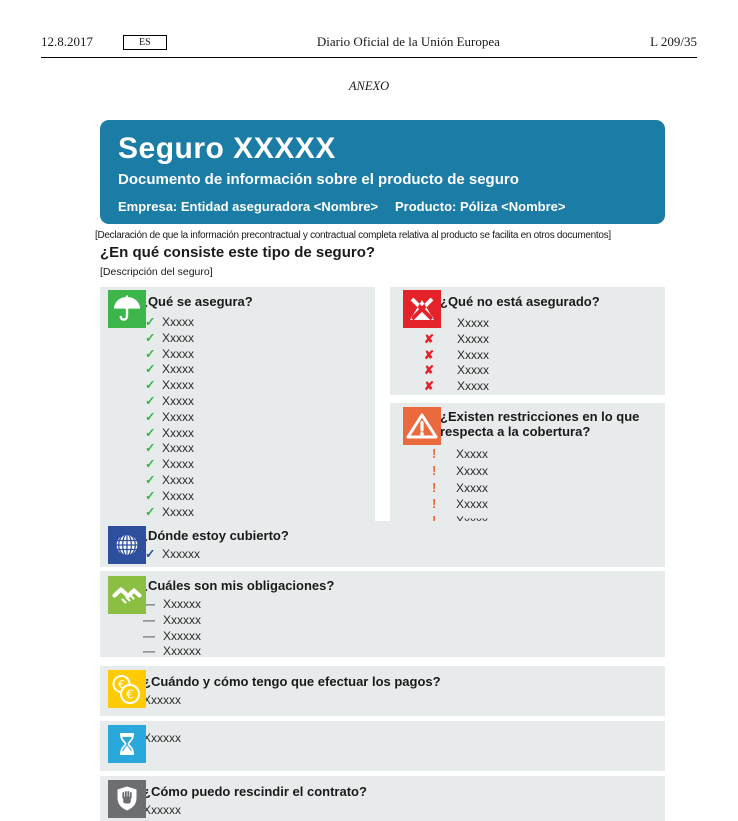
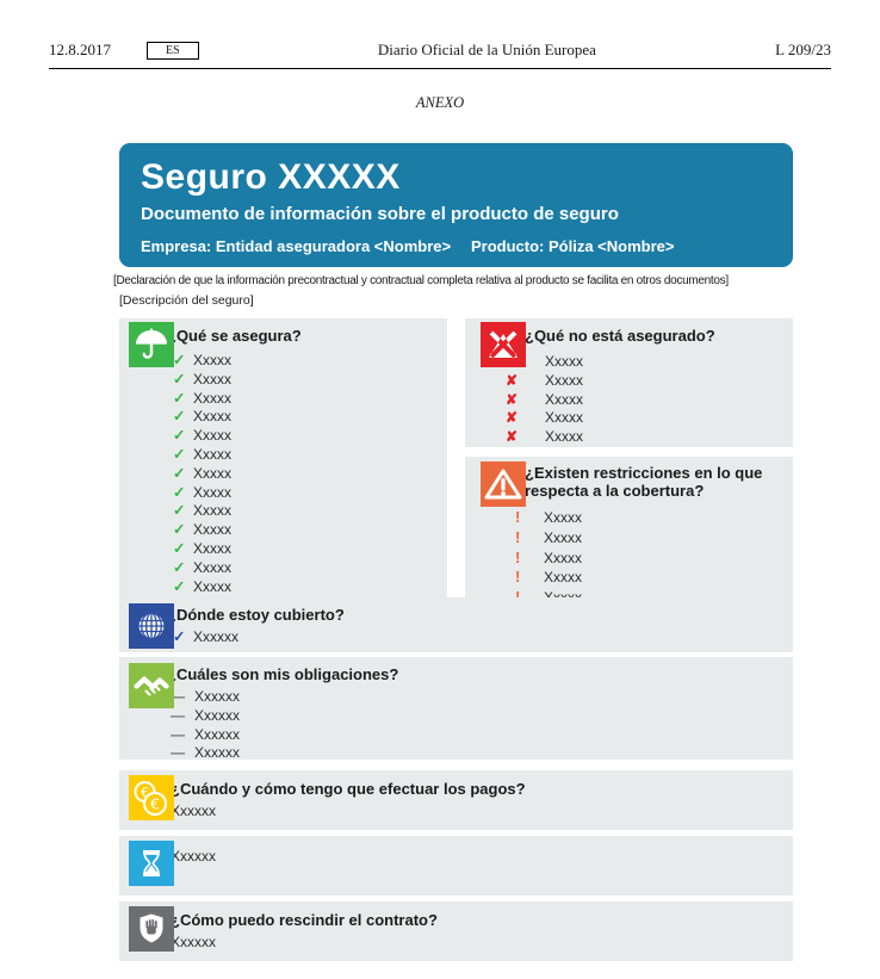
  12.8.2017
  ES
  Diario Oficial de la Unión Europea
- L 209/35
+ L 209/23
  ANEXO
  Seguro XXXXX
  Documento de información sobre el producto de seguro
  Empresa: Entidad aseguradora <Nombre>
  Producto: Póliza <Nombre>
  [Declaración de que la información precontractual y contractual completa relativa al producto se facilita en otros documentos]
- ¿En qué consiste este tipo de seguro?
  [Descripción del seguro]
  Qué se asegura?
  ✓
  Xxxxx
  ✓
  Xxxxx
  ✓
  Xxxxx
  ✓
  Xxxxx
  ✓
  Xxxxx
  ✓
  Xxxxx
  ✓
  Xxxxx
  ✓
  Xxxxx
  ✓
  Xxxxx
  ✓
  Xxxxx
  ✓
  Xxxxx
  ✓
  Xxxxx
  ✓
  Xxxxx
  ¿Qué no está asegurado?
  Xxxxx
  ✘
  Xxxxx
  ✘
  Xxxxx
  ✘
  Xxxxx
  ✘
  Xxxxx
  ¿Existen restricciones en lo que respecta a la cobertura?
  !
  Xxxxx
  !
  Xxxxx
  !
  Xxxxx
  !
  Xxxxx
  Dónde estoy cubierto?
  ✓
  Xxxxxx
  Cuáles son mis obligaciones?
  —
  Xxxxxx
  —
  Xxxxxx
  —
  Xxxxxx
  —
  Xxxxxx
  €
  €
  ¿Cuándo y cómo tengo que efectuar los pagos?
  Xxxxxx
  Xxxxxx
  ¿Cómo puedo rescindir el contrato?
  Xxxxxx
